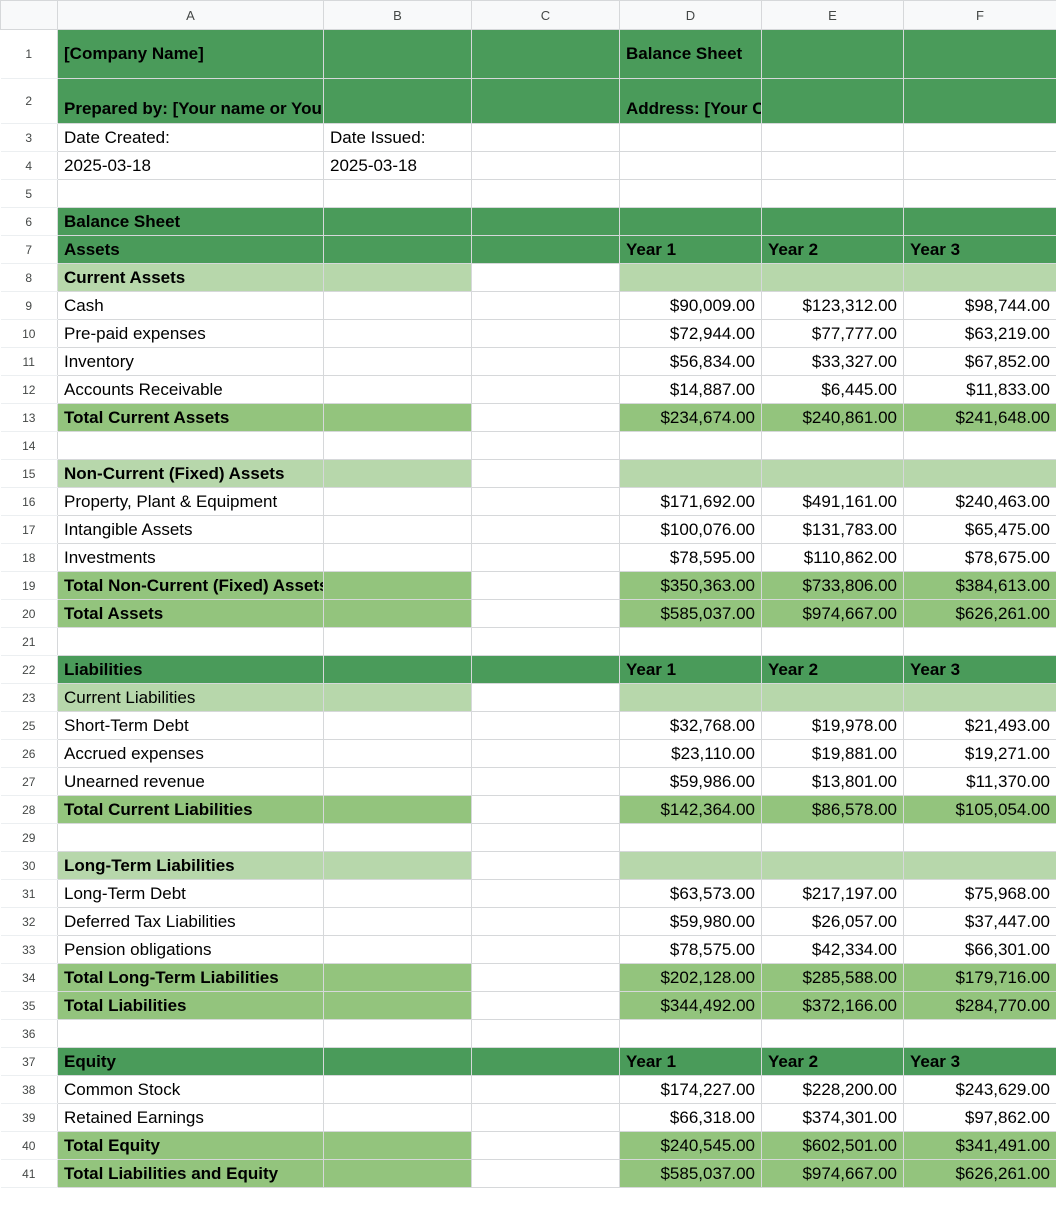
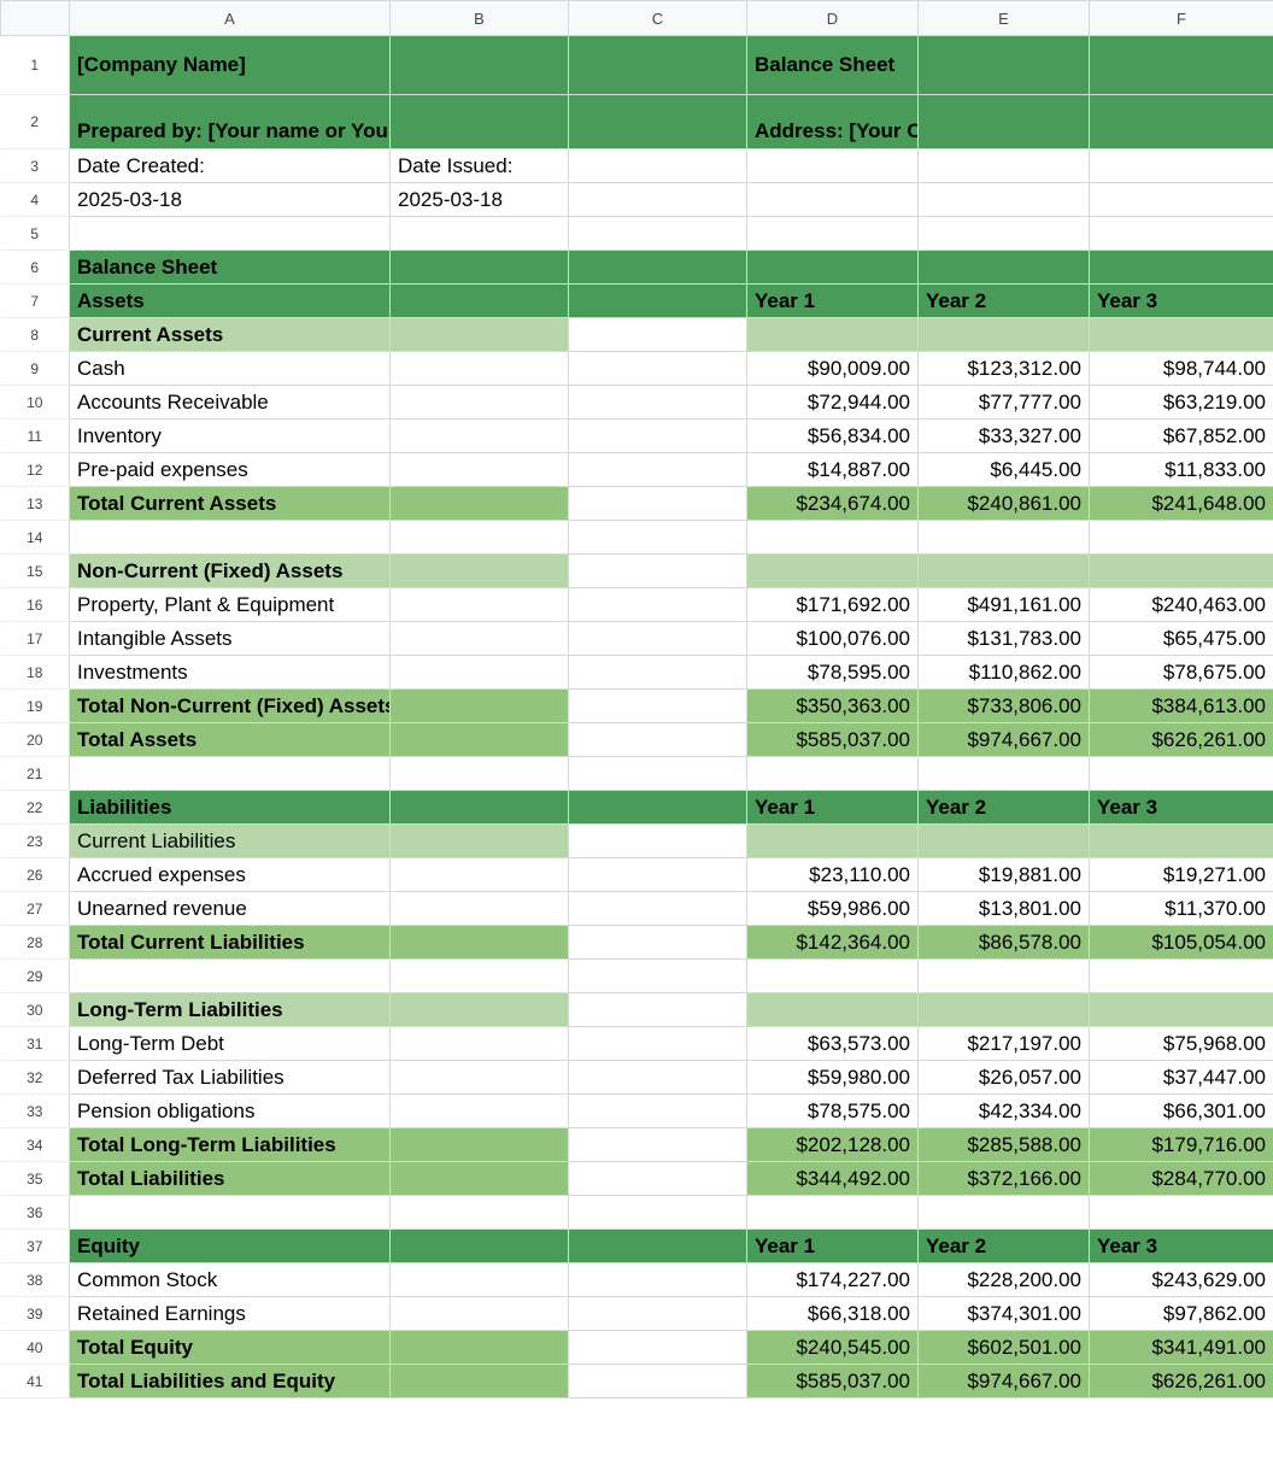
  	A	B	C	D	E	F
  1	[Company Name]			Balance Sheet
  3	Date Created:	Date Issued:
  4	2025-03-18	2025-03-18
  5
  6	Balance Sheet
  7	Assets			Year 1	Year 2	Year 3
  8	Current Assets
  9	Cash			$90,009.00	$123,312.00	$98,744.00
- 10	Pre-paid expenses			$72,944.00	$77,777.00	$63,219.00
+ 10	Accounts Receivable			$72,944.00	$77,777.00	$63,219.00
  11	Inventory			$56,834.00	$33,327.00	$67,852.00
- 12	Accounts Receivable			$14,887.00	$6,445.00	$11,833.00
+ 12	Pre-paid expenses			$14,887.00	$6,445.00	$11,833.00
  13	Total Current Assets			$234,674.00	$240,861.00	$241,648.00
  14
  15	Non-Current (Fixed) Assets
  16	Property, Plant & Equipment			$171,692.00	$491,161.00	$240,463.00
  17	Intangible Assets			$100,076.00	$131,783.00	$65,475.00
  18	Investments			$78,595.00	$110,862.00	$78,675.00
  19	Total Non-Current (Fixed) Asset			$350,363.00	$733,806.00	$384,613.00
  20	Total Assets			$585,037.00	$974,667.00	$626,261.00
  21
  22	Liabilities			Year 1	Year 2	Year 3
  23	Current Liabilities
- 25	Short-Term Debt			$32,768.00	$19,978.00	$21,493.00
  26	Accrued expenses			$23,110.00	$19,881.00	$19,271.00
  27	Unearned revenue			$59,986.00	$13,801.00	$11,370.00
  28	Total Current Liabilities			$142,364.00	$86,578.00	$105,054.00
  29
  30	Long-Term Liabilities
  31	Long-Term Debt			$63,573.00	$217,197.00	$75,968.00
  32	Deferred Tax Liabilities			$59,980.00	$26,057.00	$37,447.00
  33	Pension obligations			$78,575.00	$42,334.00	$66,301.00
  34	Total Long-Term Liabilities			$202,128.00	$285,588.00	$179,716.00
  35	Total Liabilities			$344,492.00	$372,166.00	$284,770.00
  36
  37	Equity			Year 1	Year 2	Year 3
  38	Common Stock			$174,227.00	$228,200.00	$243,629.00
  39	Retained Earnings			$66,318.00	$374,301.00	$97,862.00
  40	Total Equity			$240,545.00	$602,501.00	$341,491.00
  41	Total Liabilities and Equity			$585,037.00	$974,667.00	$626,261.00
